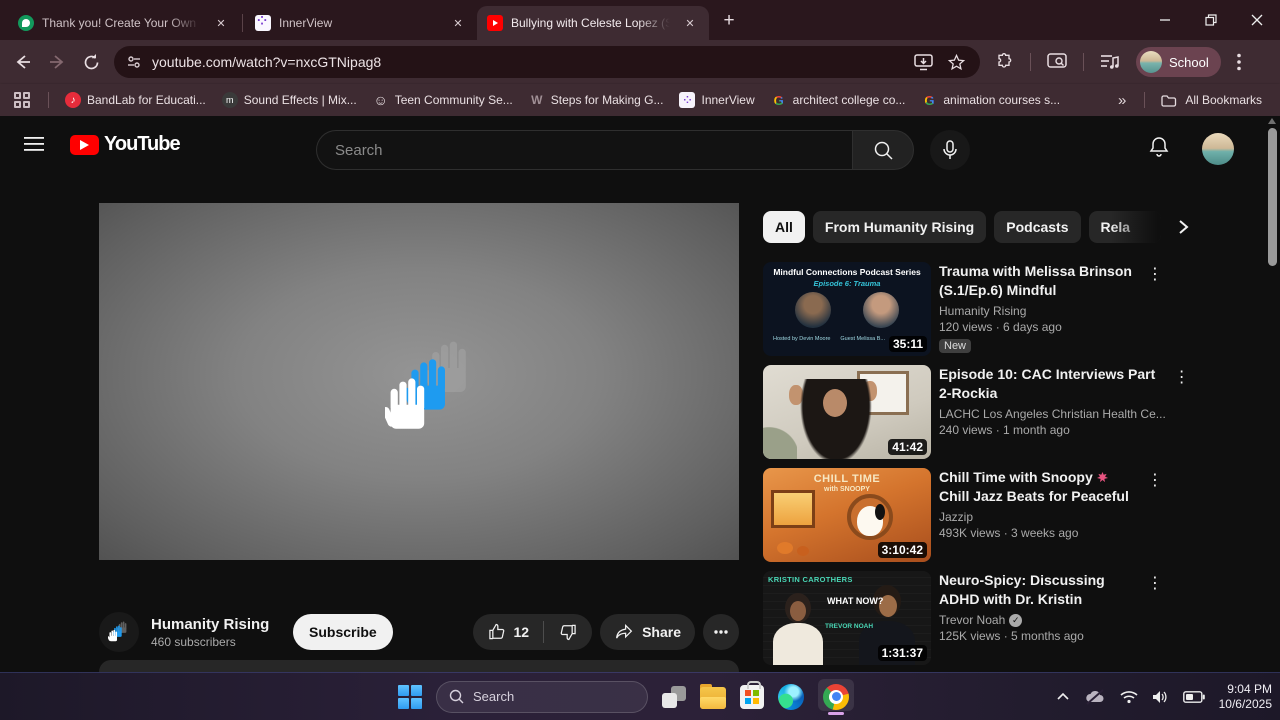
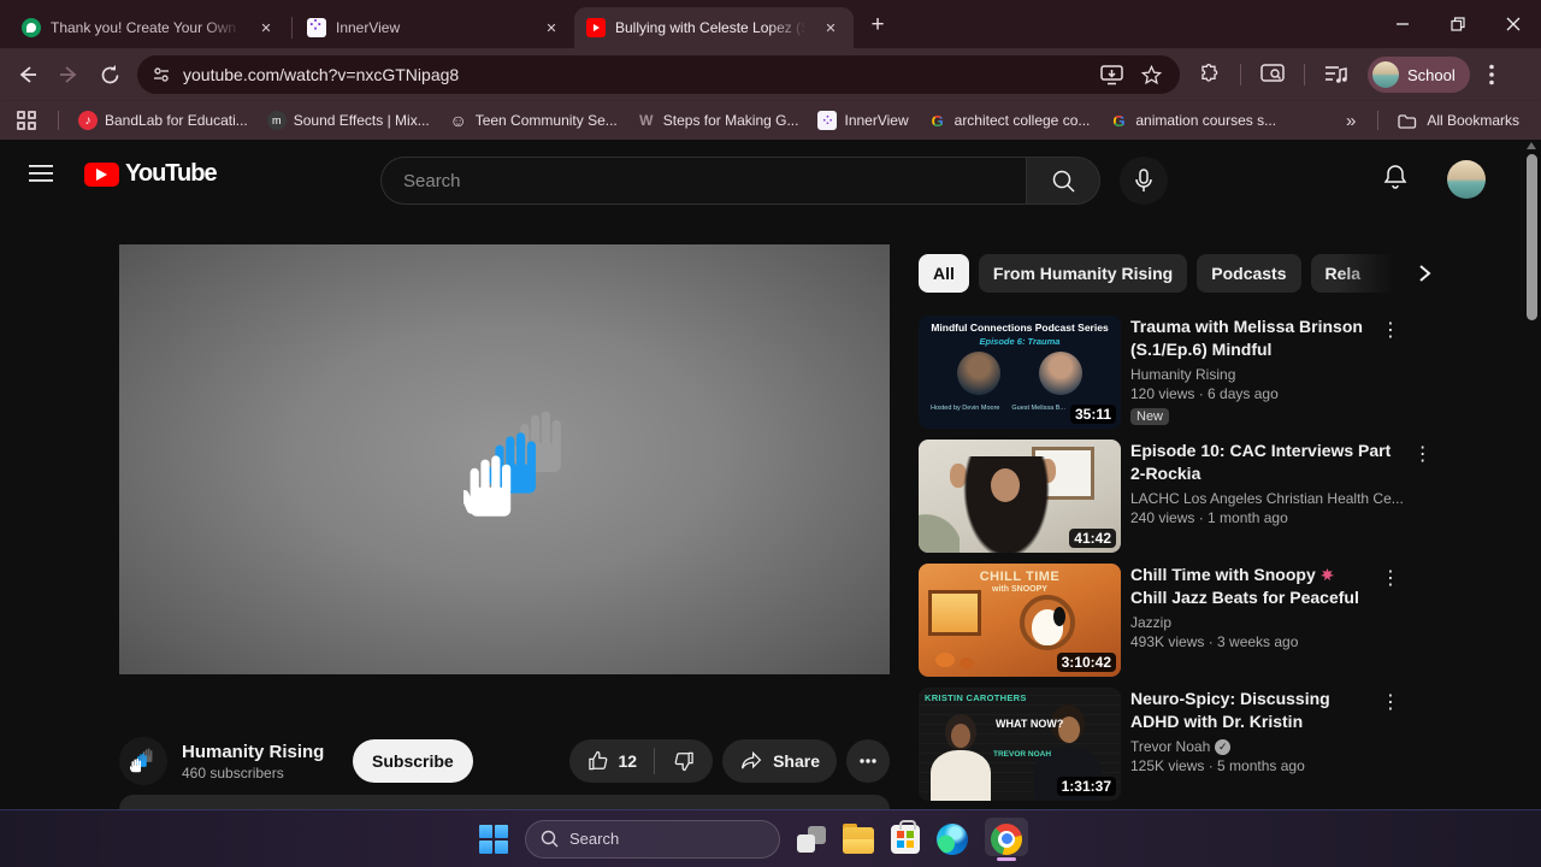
  Thank you! Create Your Own
  ✕
  InnerView
  ✕
  Bullying with Celeste Lopez (S
  ✕
  +
  youtube.com/watch?v=nxcGTNipag8
  School
  ♪
  BandLab for Educati...
  m
  Sound Effects | Mix...
  ☺
  Teen Community Se...
  W
  Steps for Making G...
  ⁘
  InnerView
  G
  architect college co...
  G
  animation courses s...
  »
  All Bookmarks
  YouTube
  Search
  Humanity Rising
  460 subscribers
  Subscribe
  12
  Share
  All
  From Humanity Rising
  Podcasts
  Mindful Connections Podcast Series
  Episode 6: Trauma
  35:11
  Trauma with Melissa Brinson (S.1/Ep.6) Mindful
  Humanity Rising
  120 views · 6 days ago
  New
  ⋮
  41:42
  Episode 10: CAC Interviews Part 2-Rockia
  LACHC Los Angeles Christian Health Ce...
  240 views · 1 month ago
  ⋮
  CHILL TIME
  3:10:42
  Chill Time with Snoopy Chill Jazz Beats for Peaceful
  Jazzip
  493K views · 3 weeks ago
  ⋮
  KRISTIN CAROTHERS
  WHAT NOW?
  1:31:37
  Neuro-Spicy: Discussing ADHD with Dr. Kristin
  Trevor Noah
  ✓
  125K views · 5 months ago
  ⋮
  Search
- 9:04 PM
- 10/6/2025
